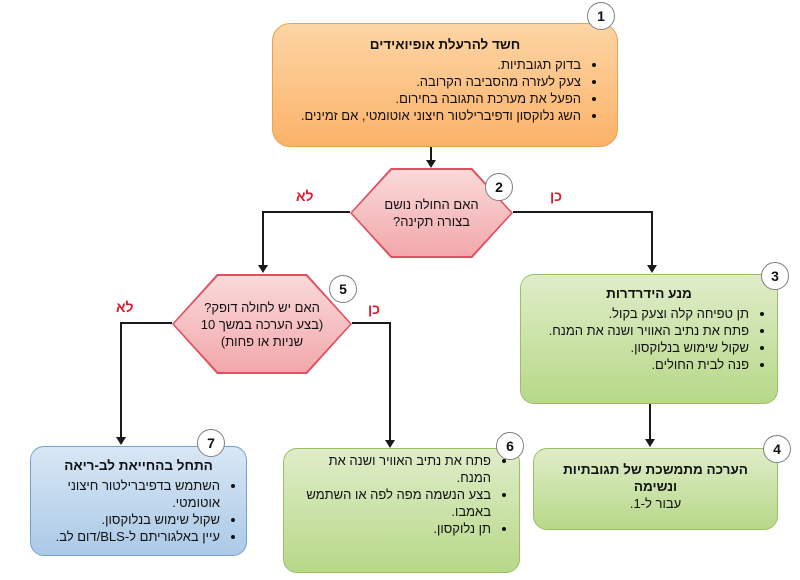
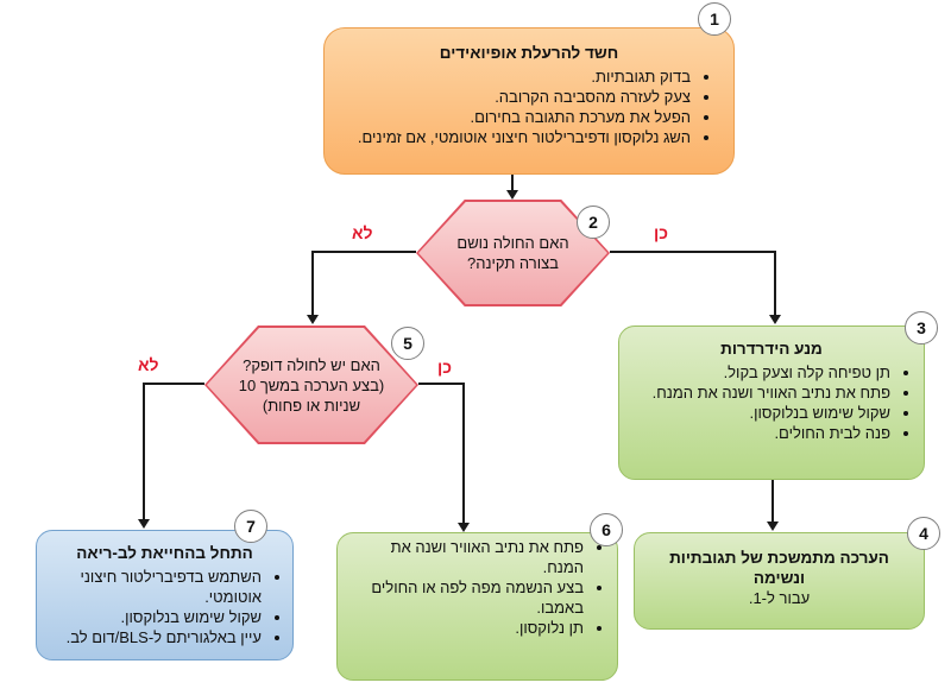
  לא
  כן
  לא
  כן
  חשד להרעלת אופיואידים
  בדוק תגובתיות.
  צעק לעזרה מהסביבה הקרובה.
  הפעל את מערכת התגובה בחירום.
  השג נלוקסון ודפיברילטור חיצוני אוטומטי, אם זמינים.
  1
  האם החולה נושם
  בצורה תקינה?
  2
  מנע הידרדרות
  תן טפיחה קלה וצעק בקול.
  פתח את נתיב האוויר ושנה את המנח.
  שקול שימוש בנלוקסון.
  פנה לבית החולים.
  3
  הערכה מתמשכת של תגובתיות ונשימה
  עבור ל-1.
  4
  האם יש לחולה דופק?
  (בצע הערכה במשך 10
  שניות או פחות)
  5
  פתח את נתיב האוויר ושנה את המנח.
- בצע הנשמה מפה לפה או השתמש באמבו.
+ בצע הנשמה מפה לפה או החולים באמבו.
  תן נלוקסון.
  6
  התחל בהחייאת לב-ריאה
  השתמש בדפיברילטור חיצוני אוטומטי.
  שקול שימוש בנלוקסון.
  עיין באלגוריתם ל-BLS/דום לב.
  7
